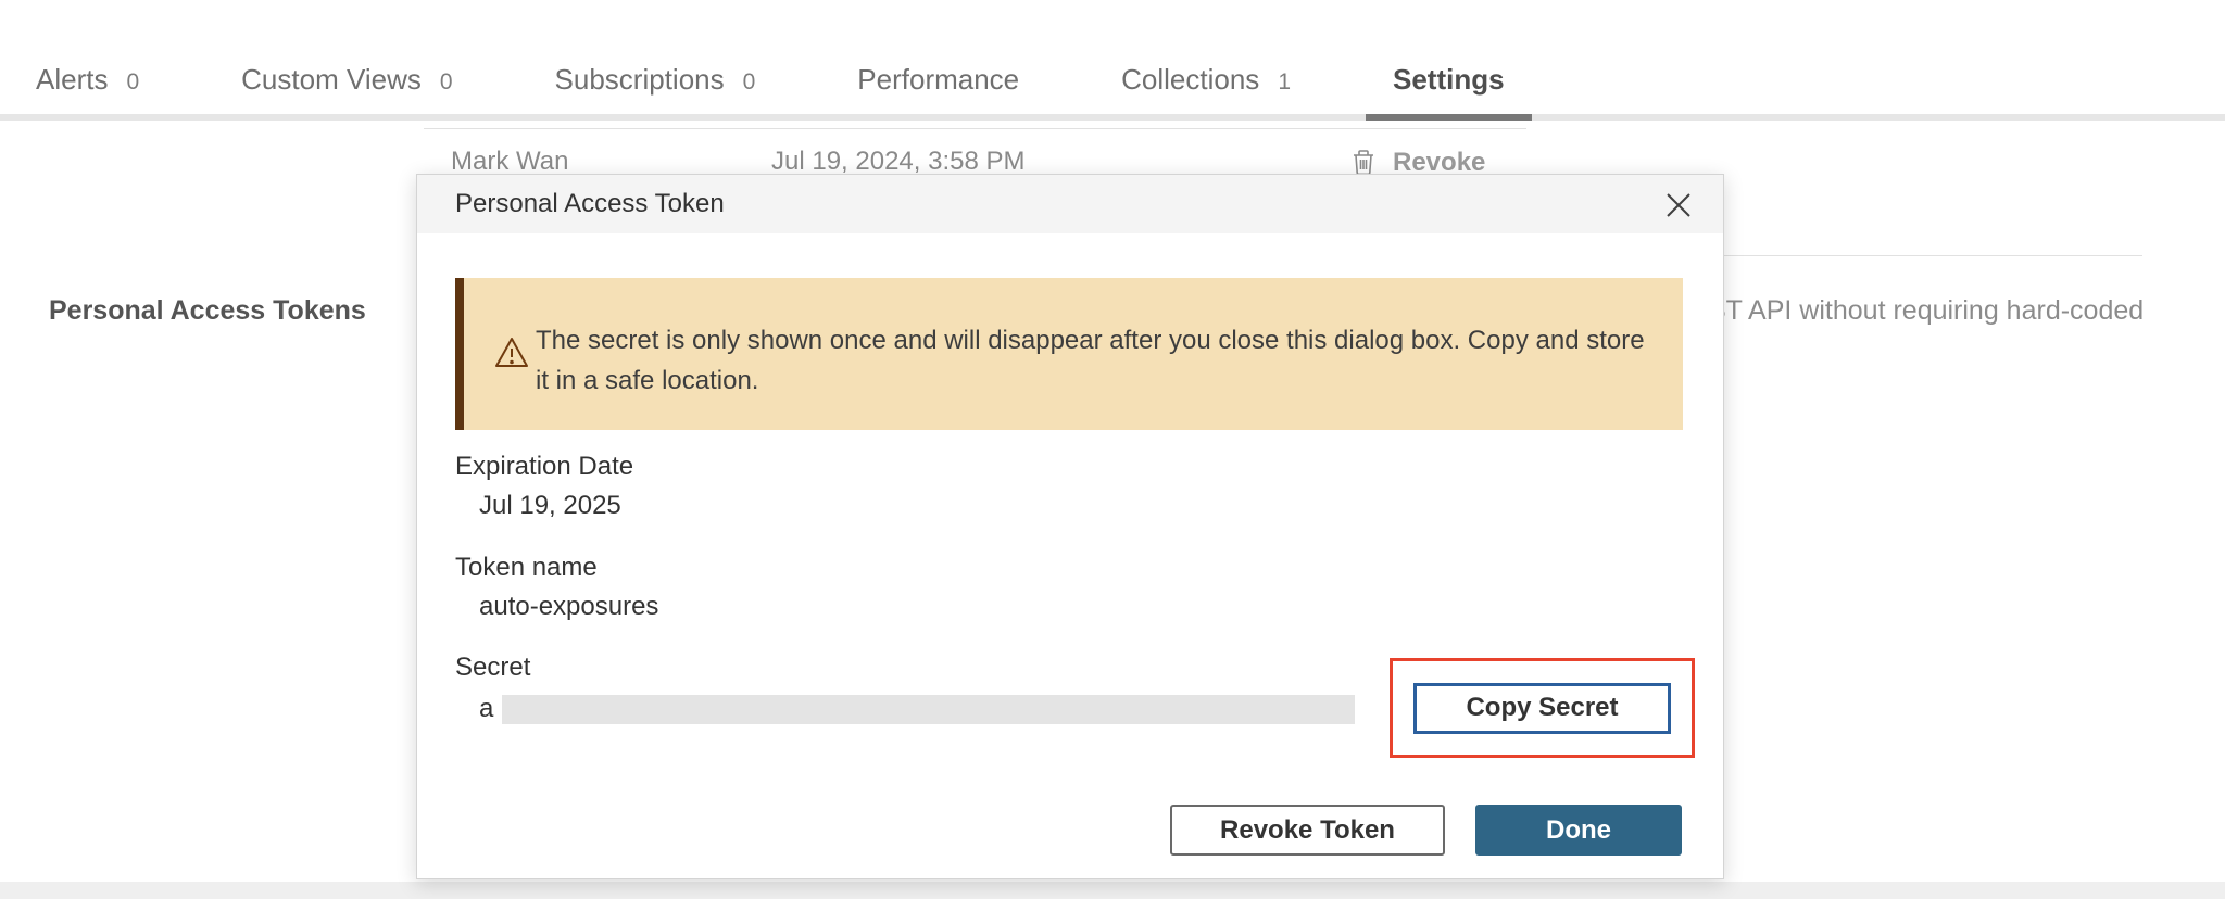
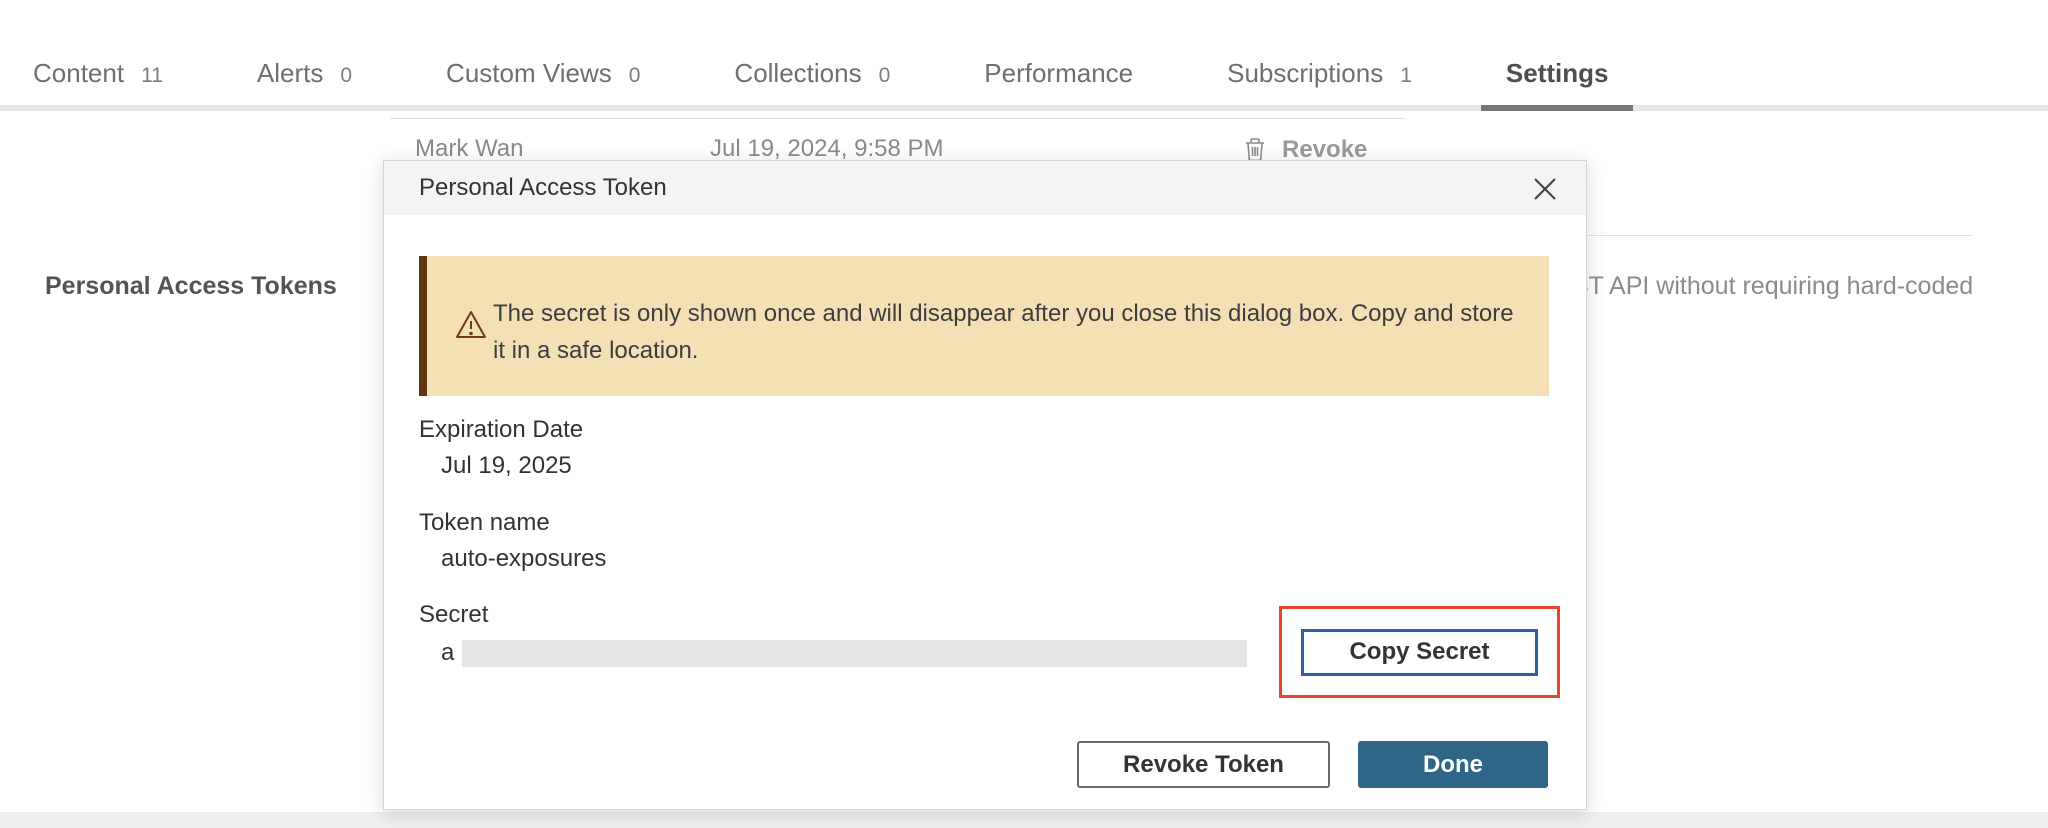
  Mark Wan
- Jul 19, 2024, 3:58 PM
+ Jul 19, 2024, 9:58 PM
  Revoke
  Personal Access Tokens
  T API without requiring hard-coded
+ Content
+ 11
  Alerts
  0
  Custom Views
  0
- Subscriptions
+ Collections
  0
  Performance
- Collections
+ Subscriptions
  1
  Settings
  Personal Access Token
  The secret is only shown once and will disappear after you close this dialog box. Copy and store it in a safe location.
  Expiration Date
  Jul 19, 2025
  Token name
  auto-exposures
  Secret
  a
  Copy Secret
  Revoke Token
  Done
